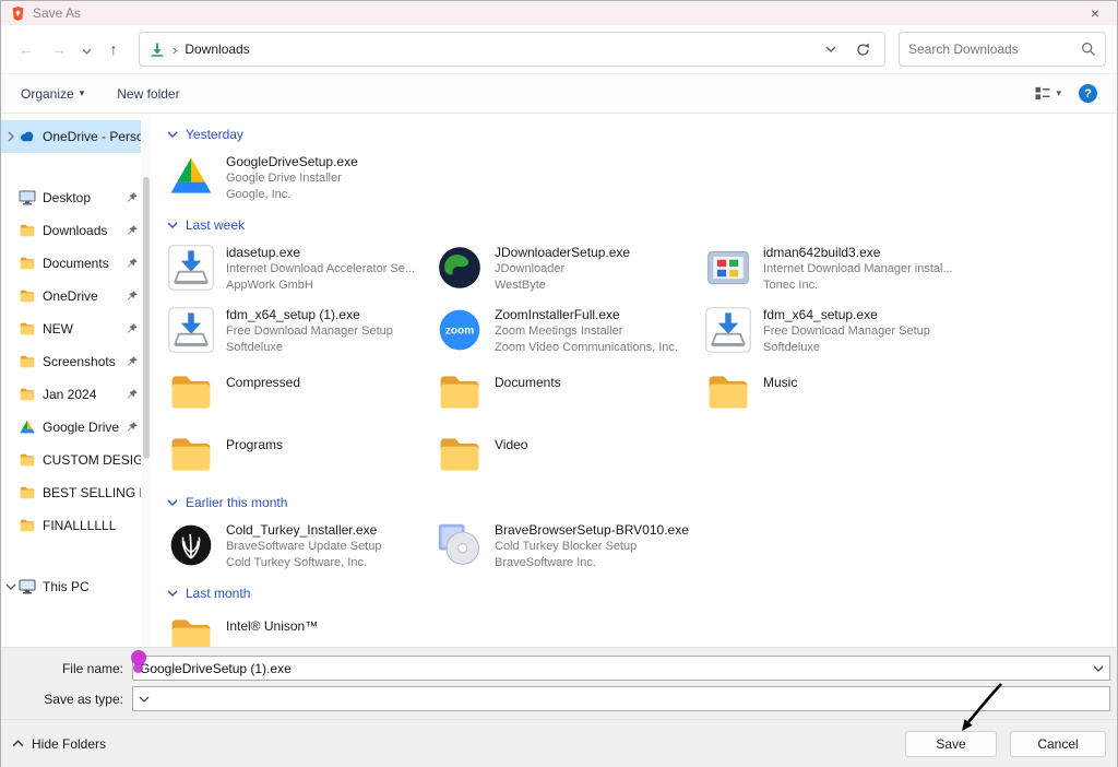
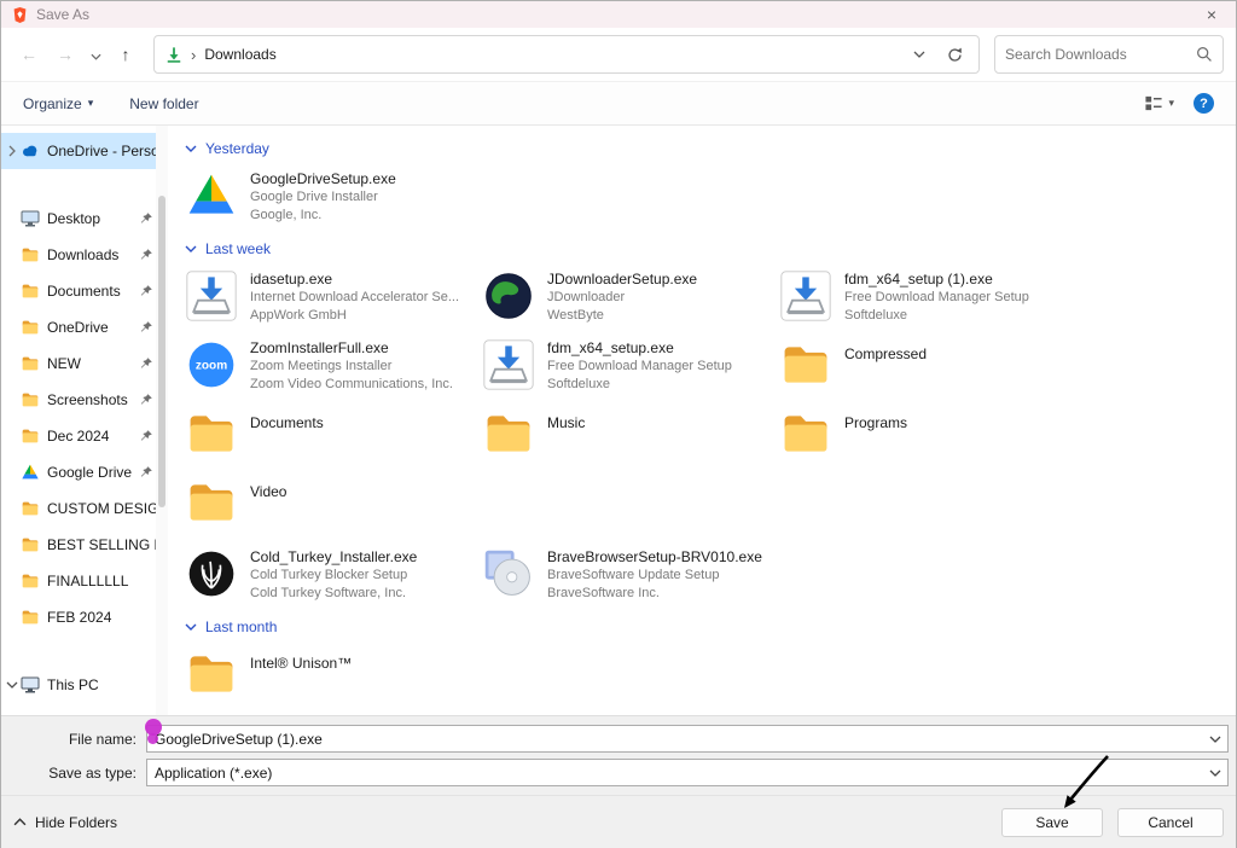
  Save As
  ×
  ←
  →
  ↑
  ›
  Downloads
  Search Downloads
  Organize
  ▾
  New folder
  ▾
  ?
  OneDrive - Pers
  Desktop
  Downloads
  Documents
  OneDrive
  NEW
  Screenshots
- Jan 2024
+ Dec 2024
  Google Drive
  CUSTOM DESIG
  BEST SELLING
  FINALLLLLL
+ FEB 2024
  This PC
  Yesterday
  GoogleDriveSetup.exe
  Google Drive Installer
  Google, Inc.
  Last week
  idasetup.exe
  Internet Download Accelerator Se...
  AppWork GmbH
  JDownloaderSetup.exe
  JDownloader
  WestByte
- idman642build3.exe
- Internet Download Manager instal...
- Tonec Inc.
  fdm_x64_setup (1).exe
  Free Download Manager Setup
  Softdeluxe
  zoom
  ZoomInstallerFull.exe
  Zoom Meetings Installer
  Zoom Video Communications, Inc.
  fdm_x64_setup.exe
  Free Download Manager Setup
  Softdeluxe
  Compressed
  Documents
  Music
  Programs
  Video
- Earlier this month
  Cold_Turkey_Installer.exe
- BraveSoftware Update Setup
+ Cold Turkey Blocker Setup
  Cold Turkey Software, Inc.
  BraveBrowserSetup-BRV010.exe
- Cold Turkey Blocker Setup
+ BraveSoftware Update Setup
  BraveSoftware Inc.
  Last month
  Intel® Unison™
  File name:
  GoogleDriveSetup (1).exe
  Save as type:
+ Application (*.exe)
  Hide Folders
  Save
  Cancel
